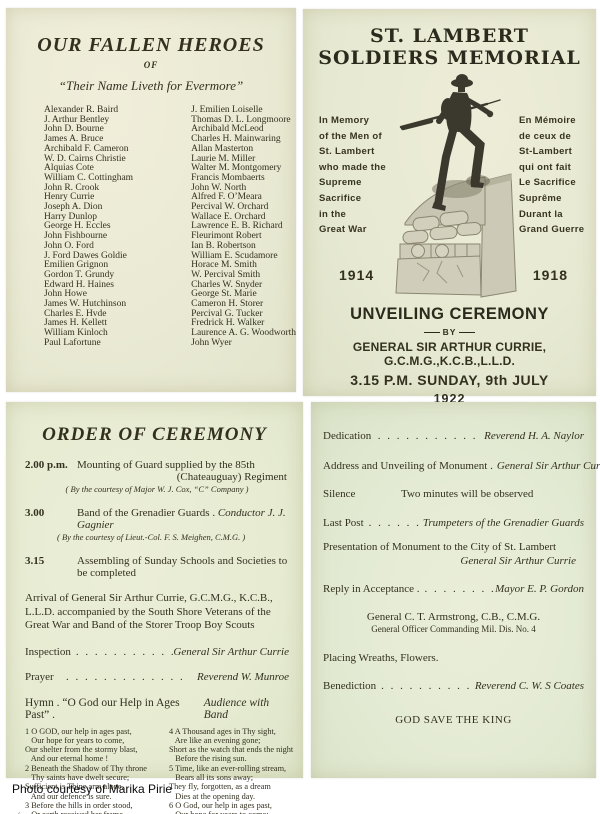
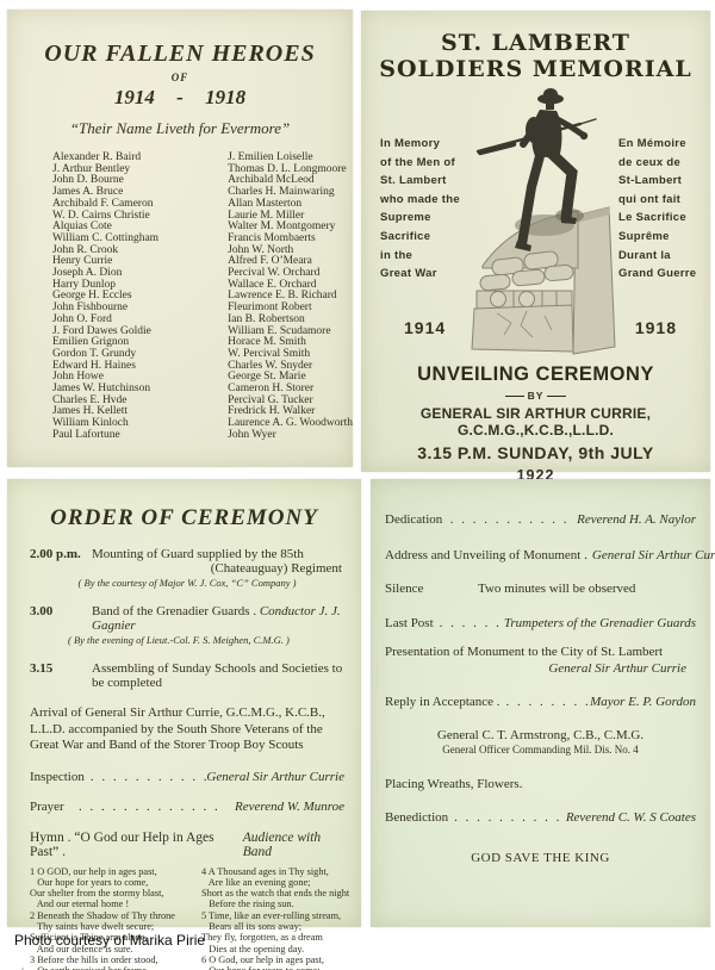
  OUR FALLEN HEROES
  OF
+ 1914 - 1918
  “Their Name Liveth for Evermore”
  Alexander R. Baird
  J. Arthur Bentley
  John D. Bourne
  James A. Bruce
  Archibald F. Cameron
  W. D. Cairns Christie
  Alquias Cote
  William C. Cottingham
  John R. Crook
  Henry Currie
  Joseph A. Dion
  Harry Dunlop
  George H. Eccles
  John Fishbourne
  John O. Ford
  J. Ford Dawes Goldie
  Emilien Grignon
  Gordon T. Grundy
  Edward H. Haines
  John Howe
  James W. Hutchinson
  Charles E. Hvde
  James H. Kellett
  William Kinloch
  Paul Lafortune
  J. Emilien Loiselle
  Thomas D. L. Longmoore
  Archibald McLeod
  Charles H. Mainwaring
  Allan Masterton
  Laurie M. Miller
  Walter M. Montgomery
  Francis Mombaerts
  John W. North
  Alfred F. O’Meara
  Percival W. Orchard
  Wallace E. Orchard
  Lawrence E. B. Richard
  Fleurimont Robert
  Ian B. Robertson
  William E. Scudamore
  Horace M. Smith
  W. Percival Smith
  Charles W. Snyder
  George St. Marie
  Cameron H. Storer
  Percival G. Tucker
  Fredrick H. Walker
  Laurence A. G. Woodworth
  John Wyer
  ST. LAMBERT
  SOLDIERS MEMORIAL
  In Memory
  of the Men of
  St. Lambert
  who made the
  Supreme
  Sacrifice
  in the
  Great War
  En Mémoire
  de ceux de
  St-Lambert
  qui ont fait
  Le Sacrifice
  Suprême
  Durant la
  Grand Guerre
  1914
  1918
  UNVEILING CEREMONY
  BY
  GENERAL SIR ARTHUR CURRIE, G.C.M.G.,K.C.B.,L.L.D.
  3.15 P.M. SUNDAY, 9th JULY
  1922
  ORDER OF CEREMONY
  2.00 p.m.
  Mounting of Guard supplied by the 85th
  (Chateauguay) Regiment
  ( By the courtesy of Major W. J. Cox, “C” Company )
  3.00
  Band of the Grenadier Guards . Conductor J. J. Gagnier
- ( By the courtesy of Lieut.-Col. F. S. Meighen, C.M.G. )
+ ( By the evening of Lieut.-Col. F. S. Meighen, C.M.G. )
  3.15
  Assembling of Sunday Schools and Societies to be completed
  Arrival of General Sir Arthur Currie, G.C.M.G., K.C.B., L.L.D. accompanied by the South Shore Veterans of the Great War and Band of the Storer Troop Boy Scouts
  Inspection
  . . . . . . . . . . .
  General Sir Arthur Currie
  Prayer
  . . . . . . . . . . . . .
  Reverend W. Munroe
  Hymn . “O God our Help in Ages Past” .
  Audience with Band
  1 O GOD, our help in ages past,
  Our hope for years to come,
  Our shelter from the stormy blast,
  And our eternal home !
  2 Beneath the Shadow of Thy throne
  Thy saints have dwelt secure;
  Sufficient is Thine arm alone,
  And our defence is sure.
  3 Before the hills in order stood,
  4 A Thousand ages in Thy sight,
  Are like an evening gone;
  Short as the watch that ends the night
  Before the rising sun.
  5 Time, like an ever-rolling stream,
  Bears all its sons away;
  They fly, forgotten, as a dream
  Dies at the opening day.
  6 O God, our help in ages past,
  Dedication
  . . . . . . . . . . .
  Reverend H. A. Naylor
  Address and Unveiling of Monument .
  General Sir Arthur Cur
  Silence
  Two minutes will be observed
  Last Post
  . . . . . .
  Trumpeters of the Grenadier Guards
  Presentation of Monument to the City of St. Lambert
  General Sir Arthur Currie
  Reply in Acceptance .
  . . . . . . . .
  Mayor E. P. Gordon
  General C. T. Armstrong, C.B., C.M.G.
  General Officer Commanding Mil. Dis. No. 4
  Placing Wreaths, Flowers.
  Benediction
  . . . . . . . . . .
  Reverend C. W. S Coates
  GOD SAVE THE KING
  Photo courtesy of Marika Pirie
